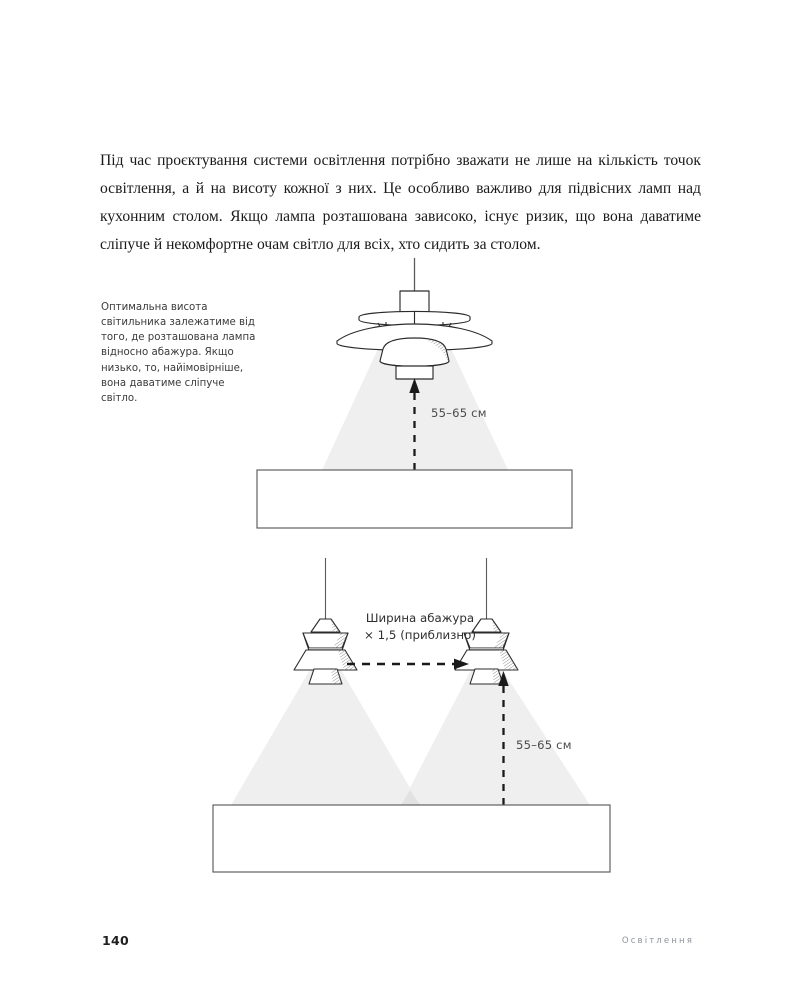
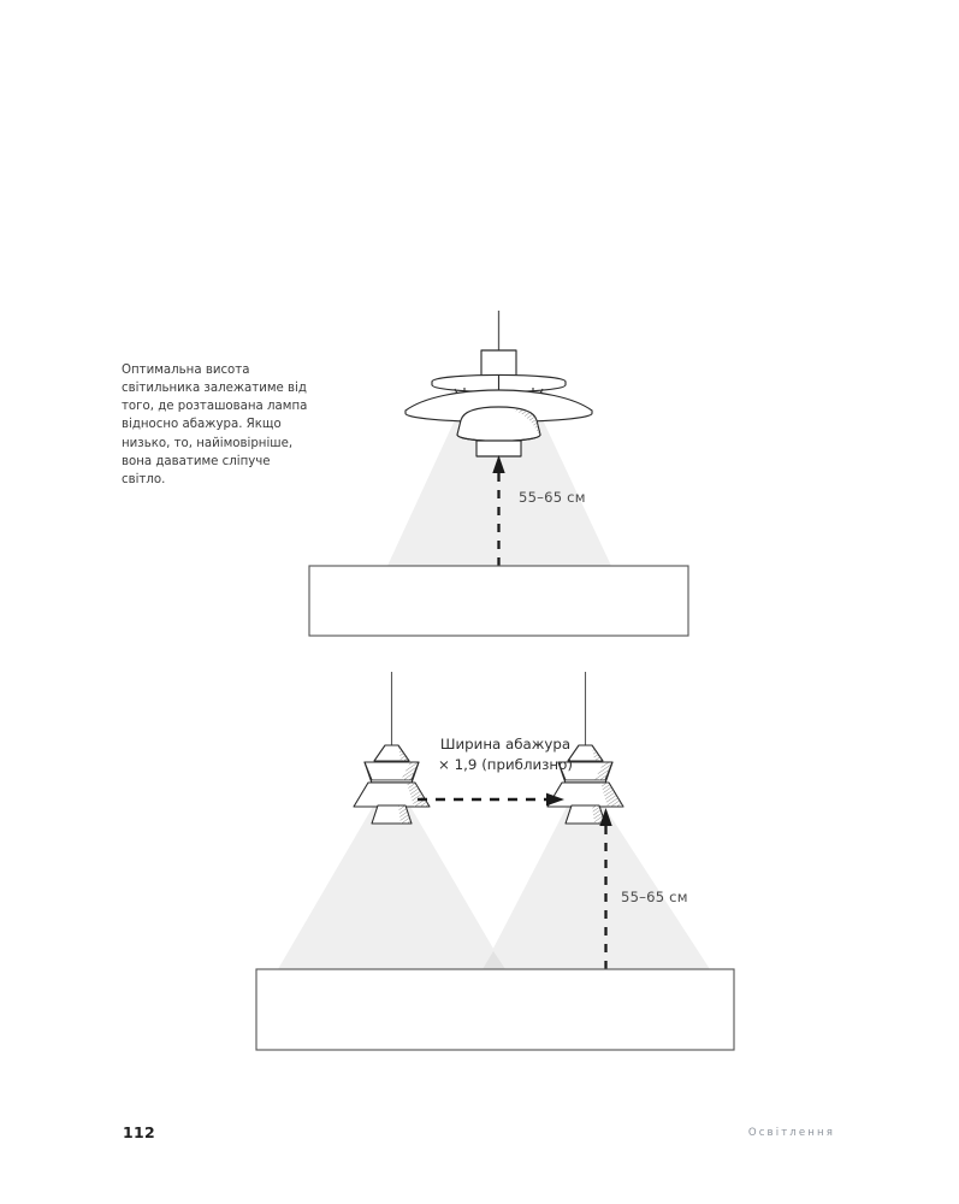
- Під час проєктування системи освітлення потрібно зважати не лише на кількість точок освітлення, а й на висоту кожної з них. Це особливо важливо для підвісних ламп над кухонним столом. Якщо лампа розташована зависоко, існує ризик, що вона даватиме сліпуче й некомфортне очам світло для всіх, хто сидить за столом.
  Оптимальна висота світильника залежатиме від того, де розташована лампа відносно абажура. Якщо низько, то, найімовірніше, вона даватиме сліпуче світло.
  55–65 см
- Ширина абажура × 1,5 (приблизно)
+ Ширина абажура × 1,9 (приблизно)
  55–65 см
- 140
+ 112
  Освітлення
